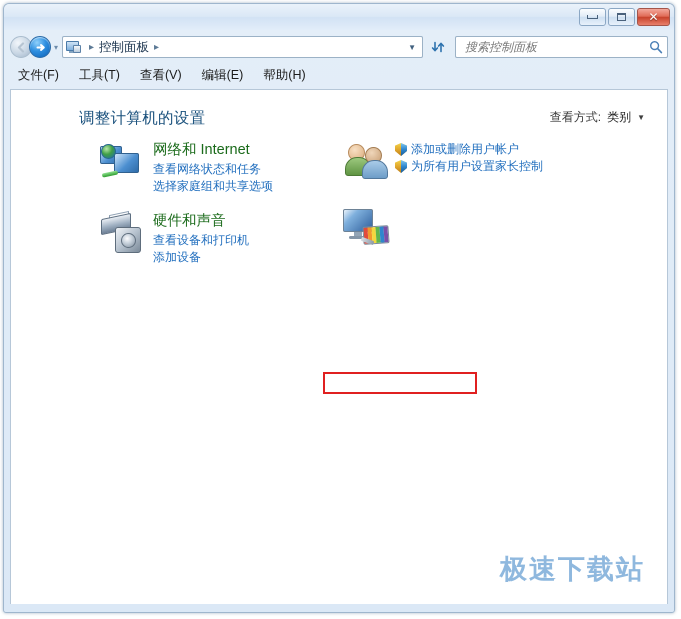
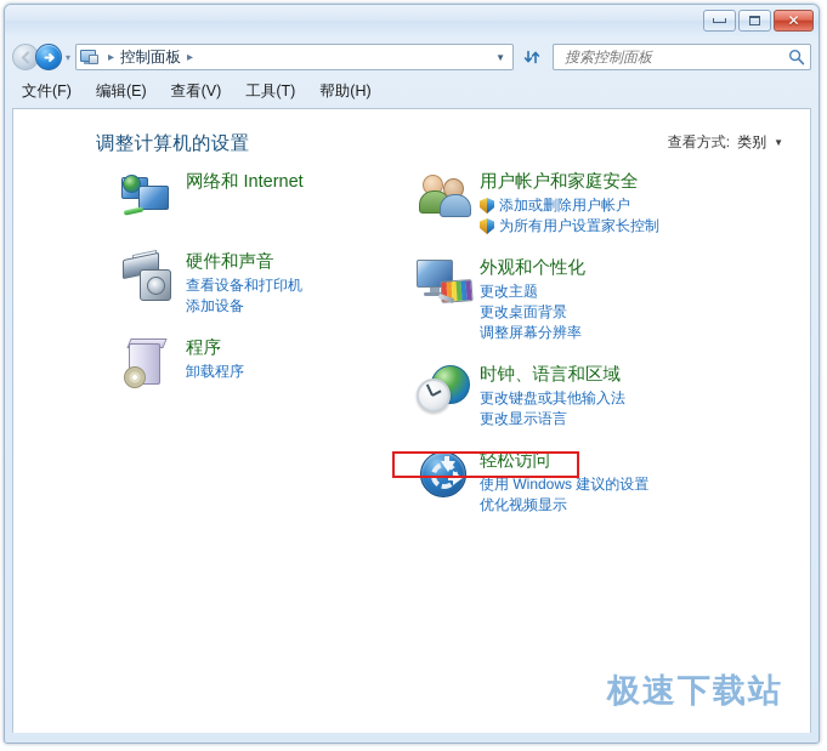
  ✕
  ▾
  ▸
  控制面板
  ▸
  ▼
  搜索控制面板
  文件(F)
- 工具(T)
+ 编辑(E)
  查看(V)
- 编辑(E)
+ 工具(T)
  帮助(H)
  调整计算机的设置
  查看方式:
  类别
  ▼
  网络和 Internet
- 查看网络状态和任务
- 选择家庭组和共享选项
  硬件和声音
  查看设备和打印机
  添加设备
+ 程序
+ 卸载程序
+ 用户帐户和家庭安全
  添加或删除用户帐户
  为所有用户设置家长控制
+ 外观和个性化
+ 更改主题
+ 更改桌面背景
+ 调整屏幕分辨率
+ 时钟、语言和区域
+ 更改键盘或其他输入法
+ 更改显示语言
+ 轻松访问
+ 使用 Windows 建议的设置
+ 优化视频显示
  极速下载站
